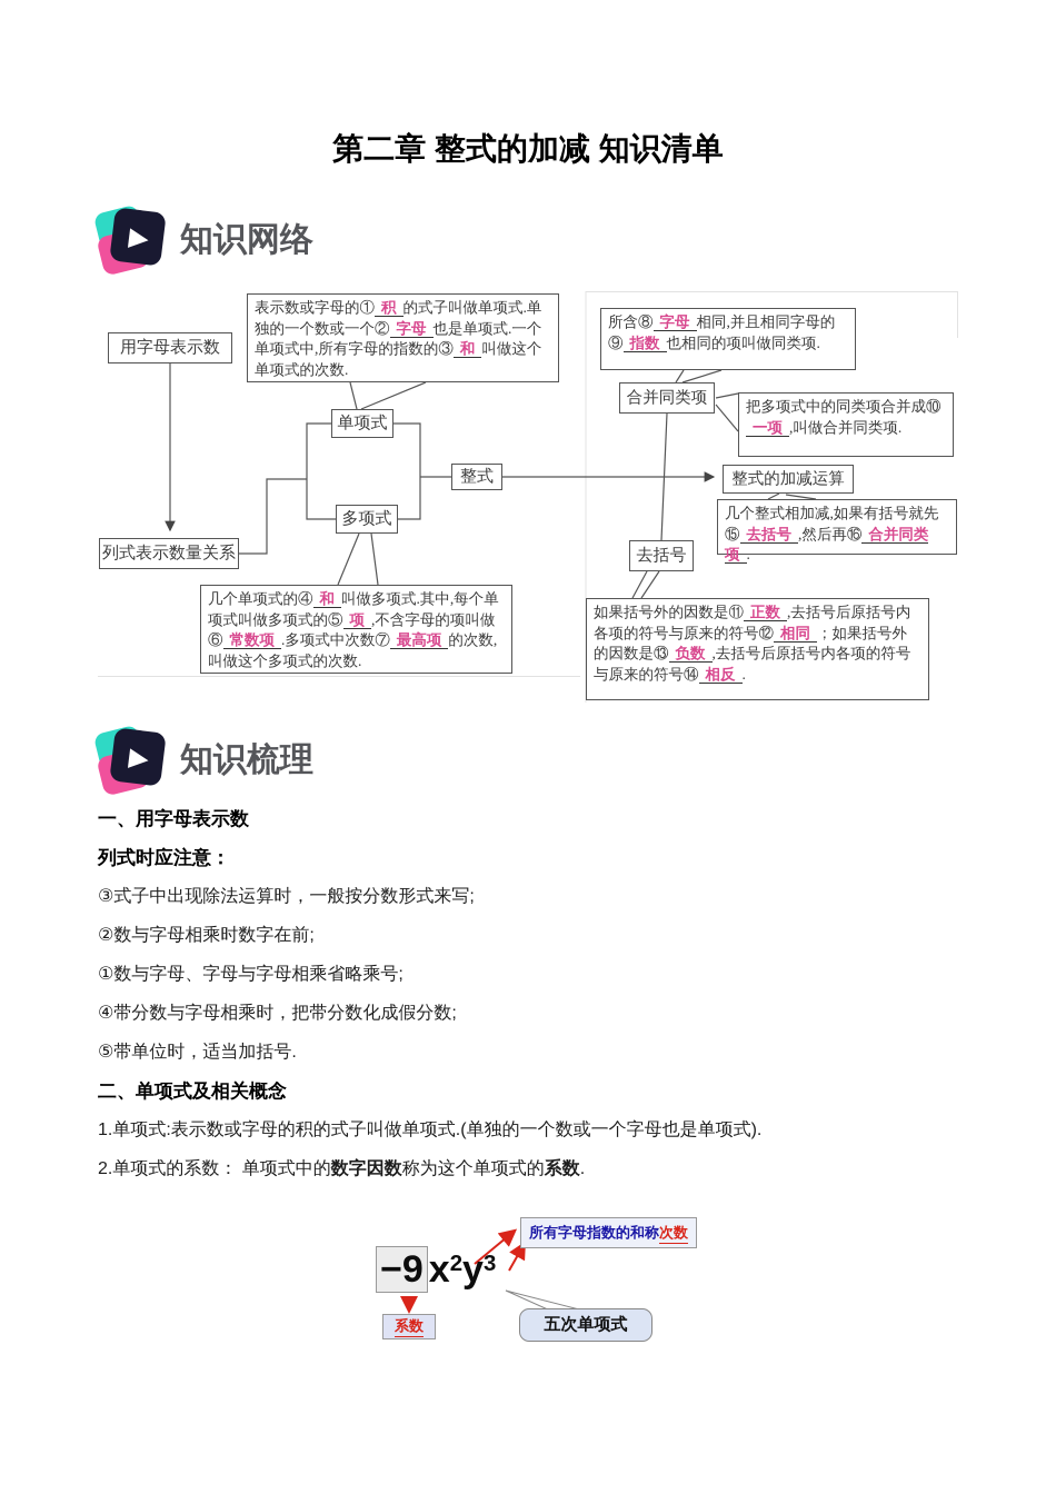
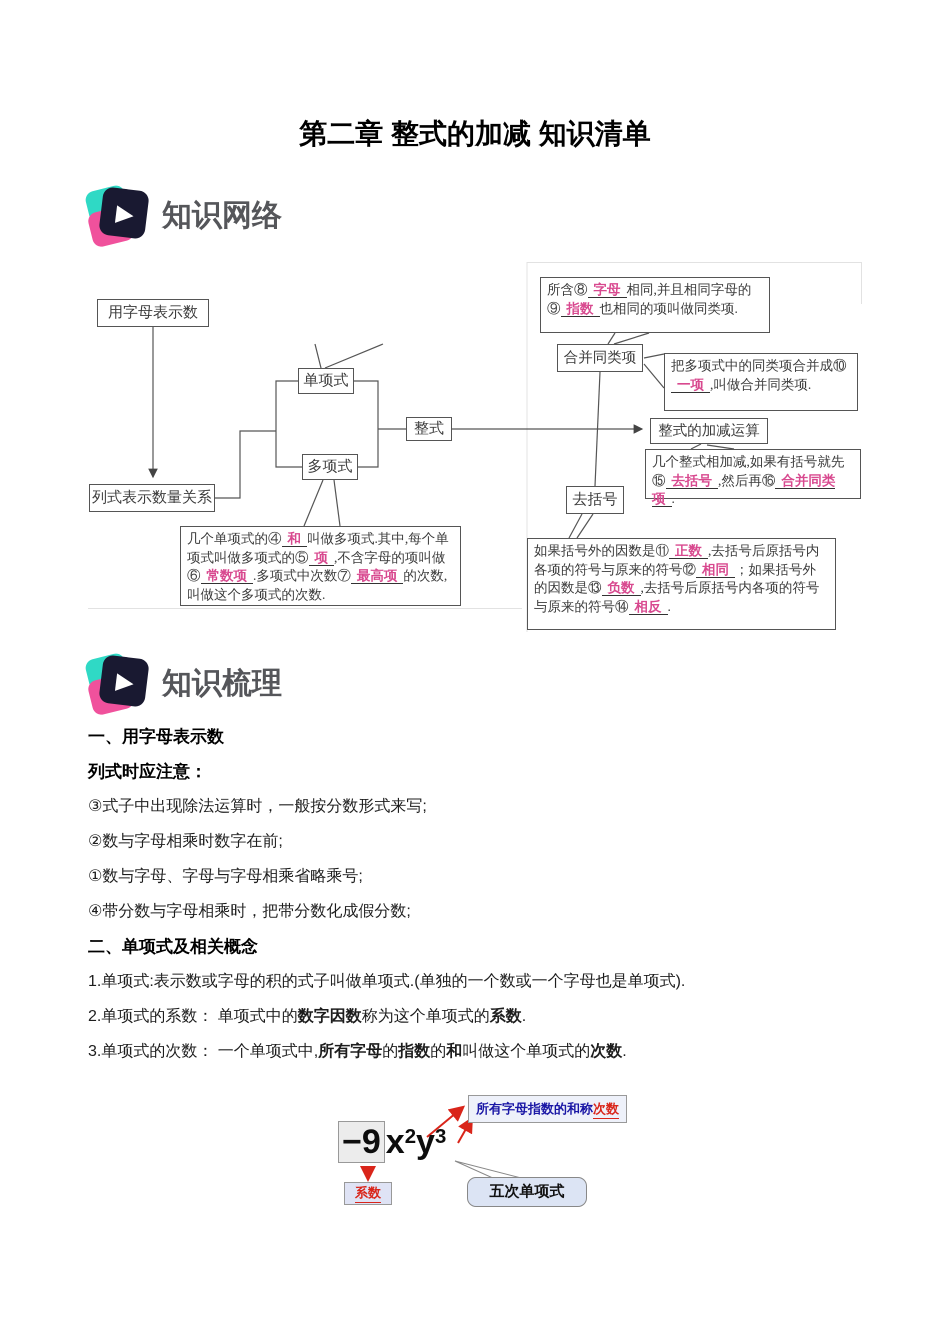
  第二章 整式的加减 知识清单
  知识网络
  用字母表示数
- 表示数或字母的① 积 的式子叫做单项式.单独的一个数或一个② 字母 也是单项式.一个单项式中,所有字母的指数的③ 和 叫做这个单项式的次数.
  单项式
  多项式
  整式
  列式表示数量关系
  几个单项式的④ 和 叫做多项式.其中,每个单项式叫做多项式的⑤ 项 ,不含字母的项叫做⑥ 常数项 .多项式中次数⑦ 最高项 的次数,叫做这个多项式的次数.
  所含⑧ 字母 相同,并且相同字母的⑨ 指数 也相同的项叫做同类项.
  合并同类项
  把多项式中的同类项合并成⑩一项 ,叫做合并同类项.
  整式的加减运算
  几个整式相加减,如果有括号就先⑮ 去括号 ,然后再⑯ 合并同类项 .
  去括号
  如果括号外的因数是⑪ 正数 ,去括号后原括号内各项的符号与原来的符号⑫ 相同 ；如果括号外的因数是⑬ 负数 ,去括号后原括号内各项的符号与原来的符号⑭ 相反 .
  知识梳理
  一、用字母表示数
  列式时应注意：
  ③式子中出现除法运算时，一般按分数形式来写;
  ②数与字母相乘时数字在前;
  ①数与字母、字母与字母相乘省略乘号;
  ④带分数与字母相乘时，把带分数化成假分数;
- ⑤带单位时，适当加括号.
  二、单项式及相关概念
  1.单项式:表示数或字母的积的式子叫做单项式.(单独的一个数或一个字母也是单项式).
  2.单项式的系数： 单项式中的数字因数称为这个单项式的系数.
+ 3.单项式的次数： 一个单项式中,所有字母的指数的和叫做这个单项式的次数.
  −9 x2y3
  系数
  所有字母指数的和称
  次数
  五次单项式
